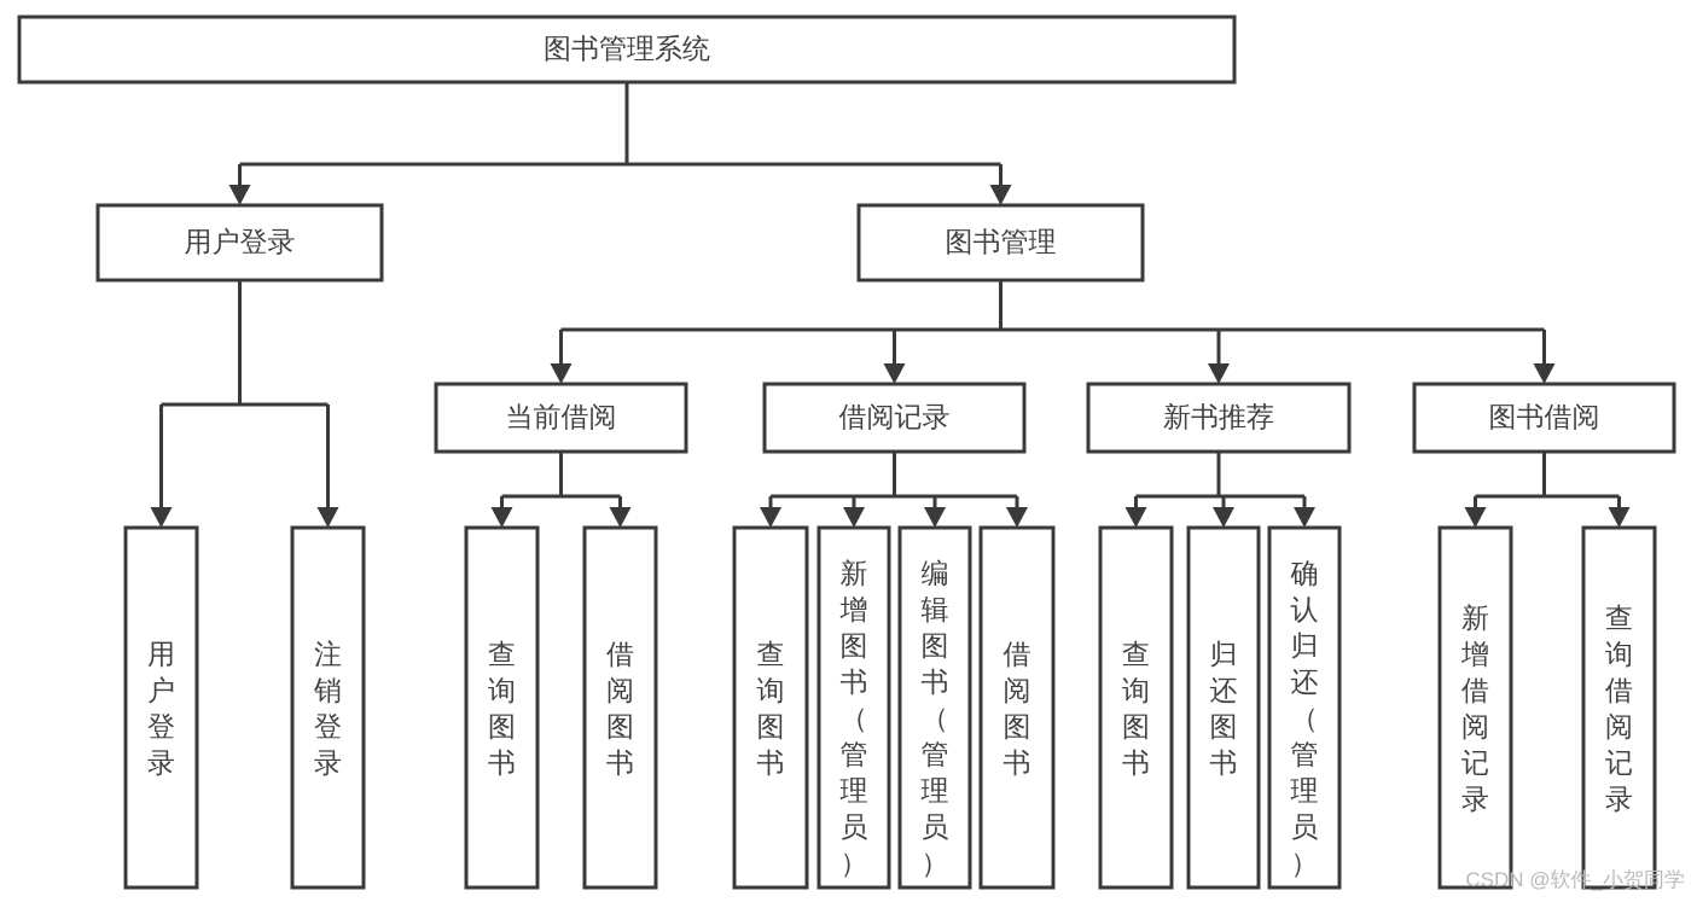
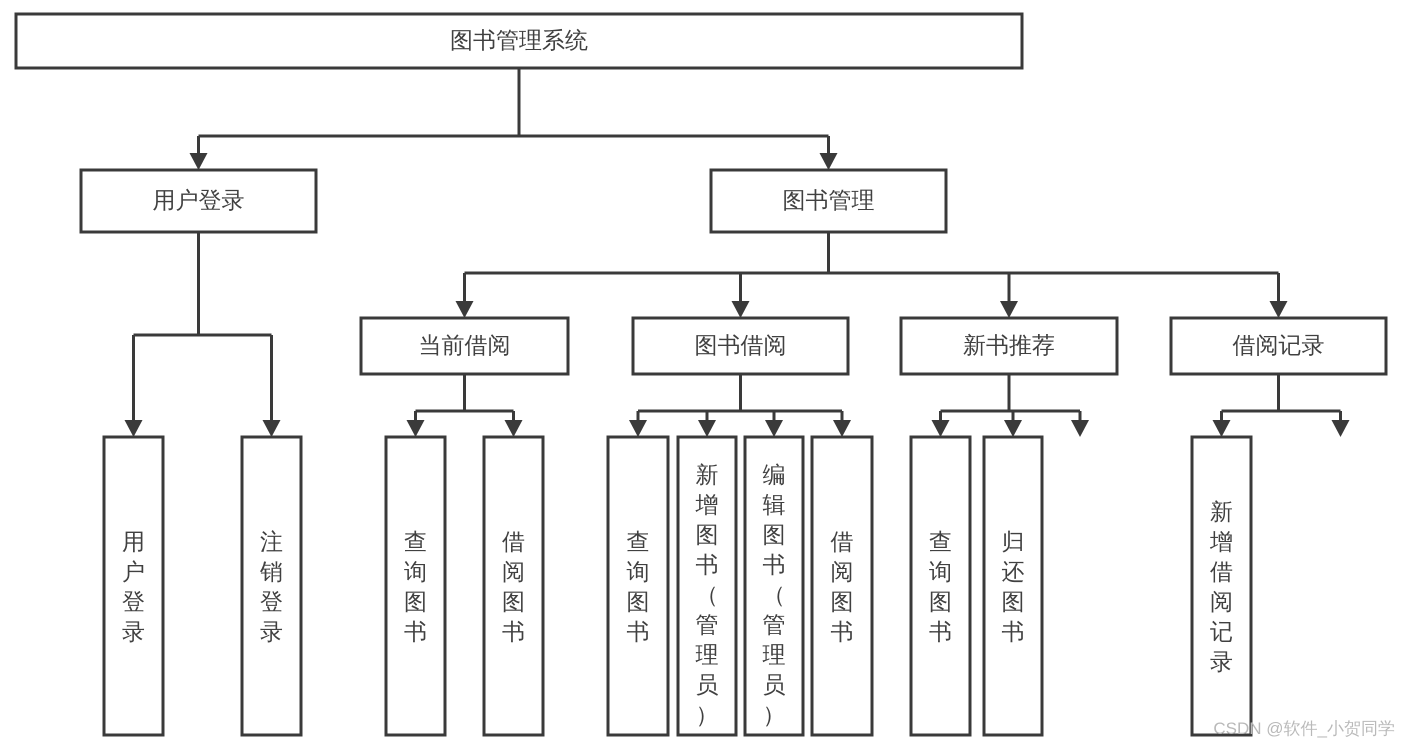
  图书管理系统
  用户登录
  图书管理
  当前借阅
- 借阅记录
+ 图书借阅
  新书推荐
- 图书借阅
+ 借阅记录
  用户登录
  注销登录
  查询图书
  借阅图书
  查询图书
  新增图书（管理员）
  编辑图书（管理员）
  借阅图书
  查询图书
  归还图书
- 确认归还（管理员）
  新增借阅记录
- 查询借阅记录
  CSDN @软件_小贺同学
